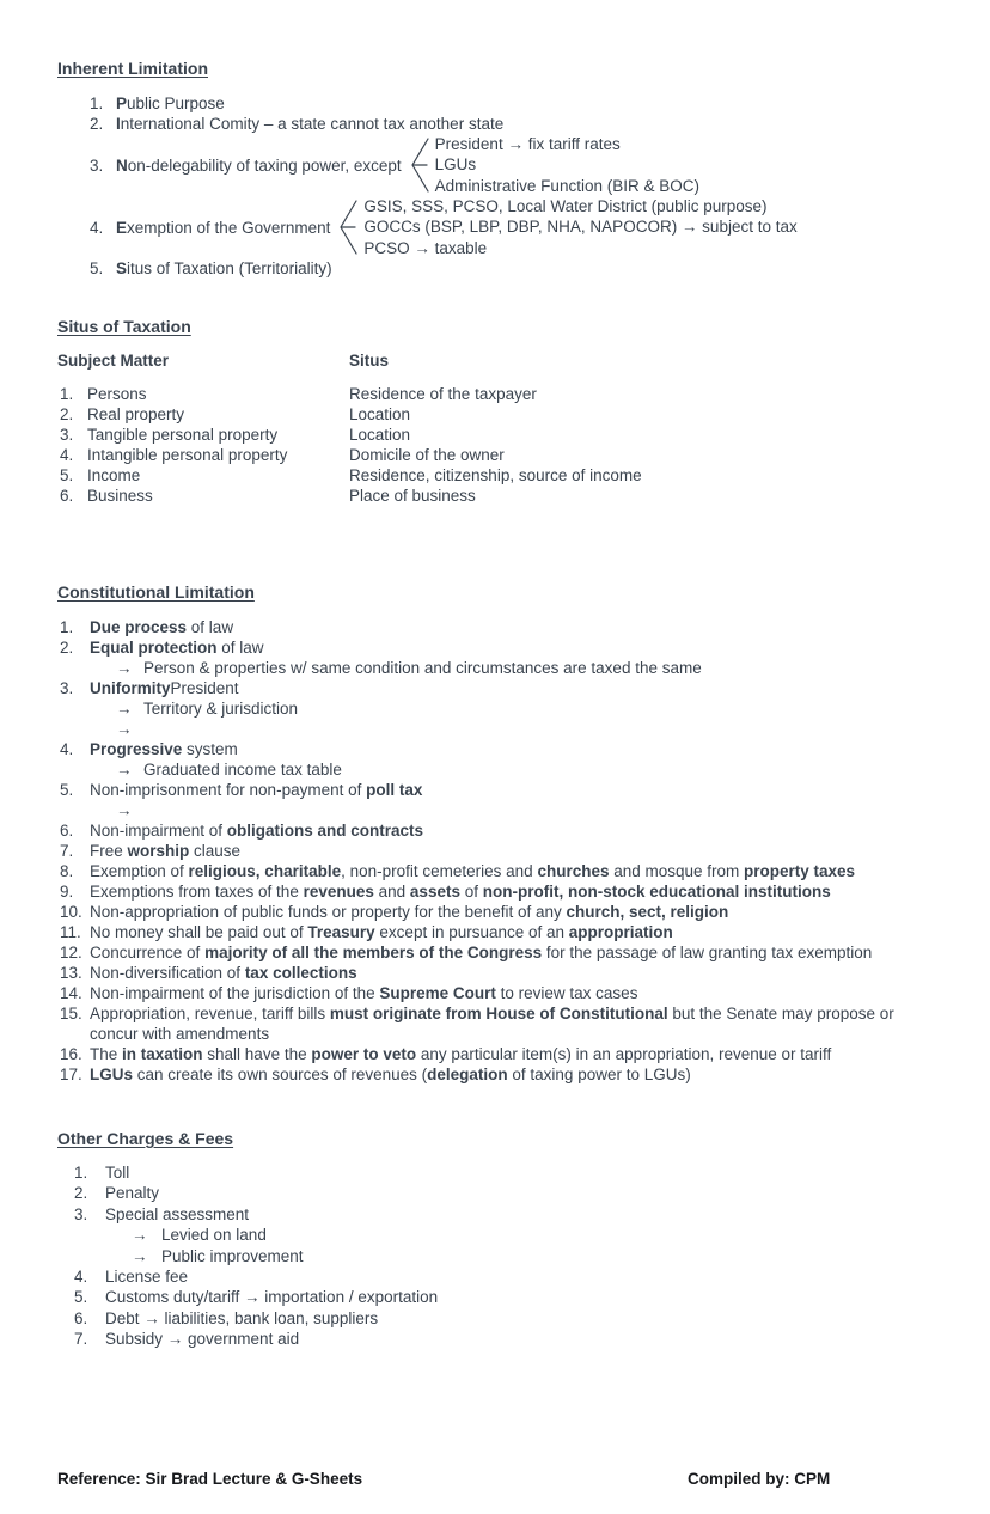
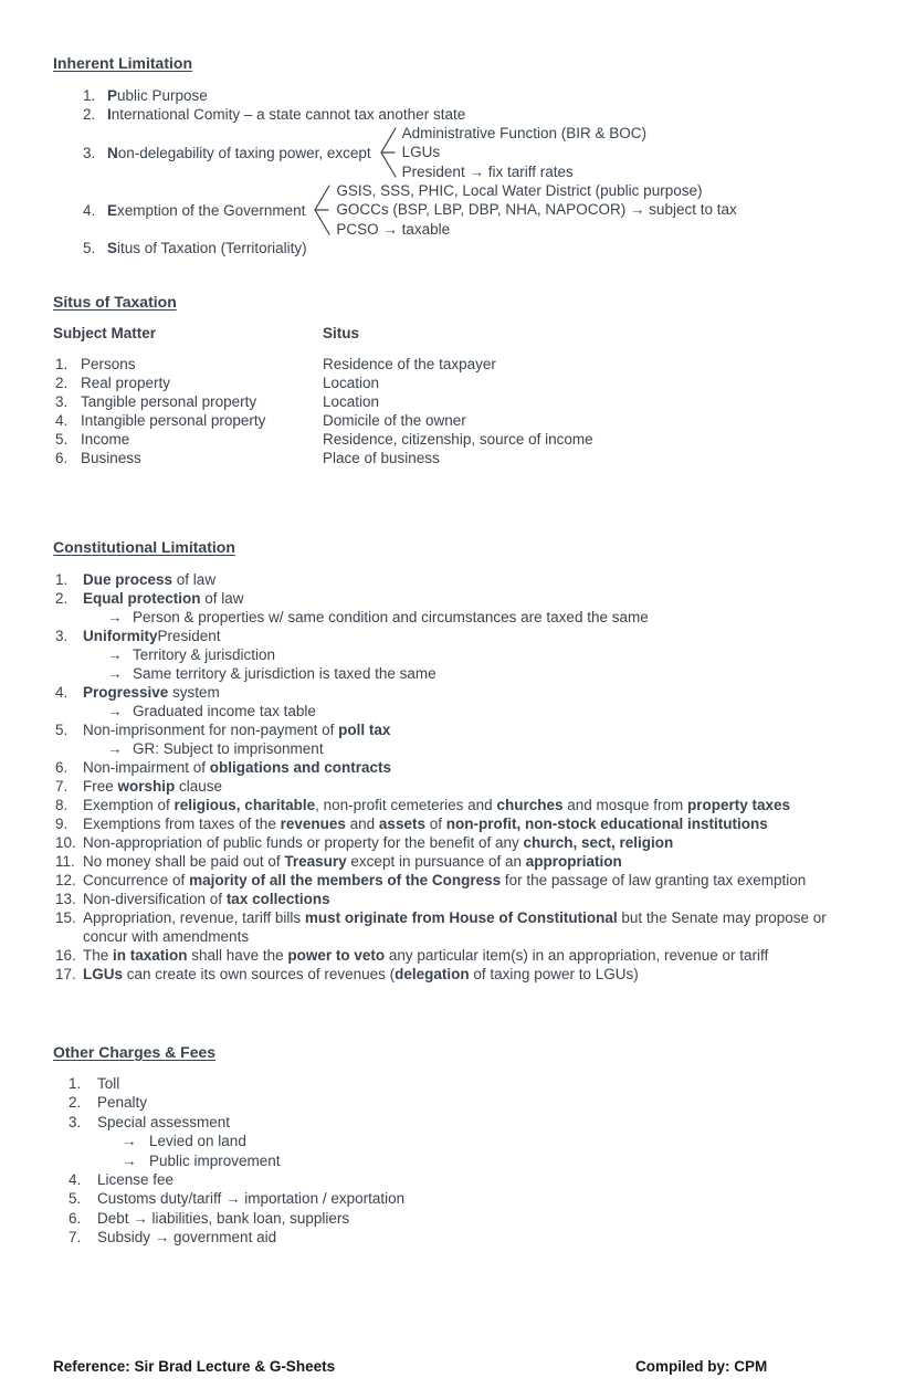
  Inherent Limitation
  1.
  Public Purpose
  2.
  International Comity – a state cannot tax another state
  3.
  Non-delegability of taxing power, except
- President → fix tariff rates
+ Administrative Function (BIR & BOC)
  LGUs
- Administrative Function (BIR & BOC)
+ President → fix tariff rates
  4.
  Exemption of the Government
- GSIS, SSS, PCSO, Local Water District (public purpose)
+ GSIS, SSS, PHIC, Local Water District (public purpose)
  GOCCs (BSP, LBP, DBP, NHA, NAPOCOR) → subject to tax
  PCSO → taxable
  5.
  Situs of Taxation (Territoriality)
  Situs of Taxation
  Subject Matter
  Situs
  1.
  Persons
  Residence of the taxpayer
  2.
  Real property
  Location
  3.
  Tangible personal property
  Location
  4.
  Intangible personal property
  Domicile of the owner
  5.
  Income
  Residence, citizenship, source of income
  6.
  Business
  Place of business
  Constitutional Limitation
  1.
  Due process of law
  2.
  Equal protection of law
  →
  Person & properties w/ same condition and circumstances are taxed the same
  3.
  UniformityPresident
  →
  Territory & jurisdiction
  →
+ Same territory & jurisdiction is taxed the same
  4.
  Progressive system
  →
  Graduated income tax table
  5.
  Non-imprisonment for non-payment of poll tax
  →
+ GR: Subject to imprisonment
  6.
  Non-impairment of obligations and contracts
  7.
  Free worship clause
  8.
  Exemption of religious, charitable, non-profit cemeteries and churches and mosque from property taxes
  9.
  Exemptions from taxes of the revenues and assets of non-profit, non-stock educational institutions
  10.
  Non-appropriation of public funds or property for the benefit of any church, sect, religion
  11.
  No money shall be paid out of Treasury except in pursuance of an appropriation
  12.
  Concurrence of majority of all the members of the Congress for the passage of law granting tax exemption
  13.
  Non-diversification of tax collections
- 14.
- Non-impairment of the jurisdiction of the Supreme Court to review tax cases
  15.
  Appropriation, revenue, tariff bills must originate from House of Constitutional but the Senate may propose or concur with amendments
  16.
  The in taxation shall have the power to veto any particular item(s) in an appropriation, revenue or tariff
  17.
  LGUs can create its own sources of revenues (delegation of taxing power to LGUs)
  Other Charges & Fees
  1.
  Toll
  2.
  Penalty
  3.
  Special assessment
  →
  Levied on land
  →
  Public improvement
  4.
  License fee
  5.
  Customs duty/tariff → importation / exportation
  6.
  Debt → liabilities, bank loan, suppliers
  7.
  Subsidy → government aid
  Reference: Sir Brad Lecture & G-Sheets
  Compiled by: CPM
